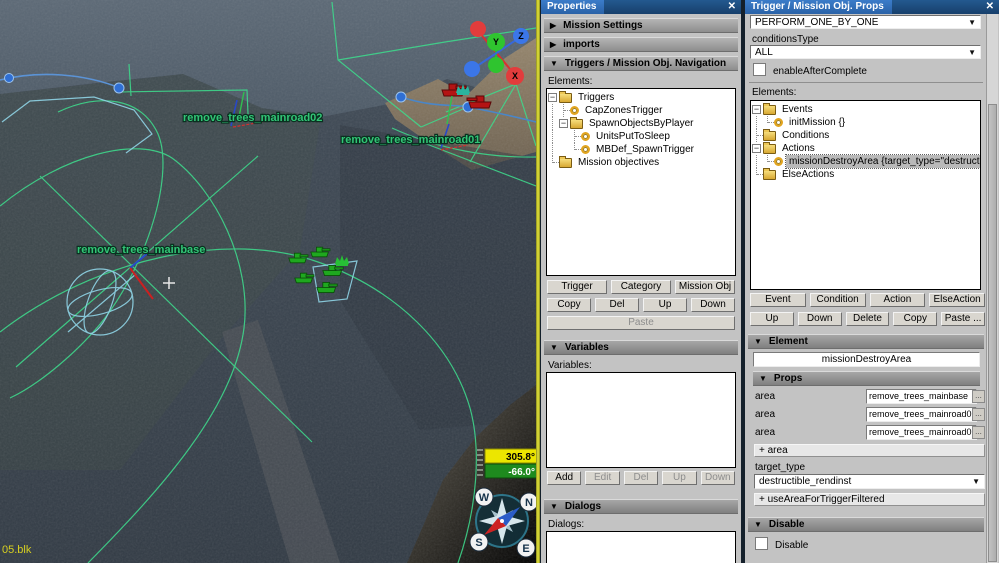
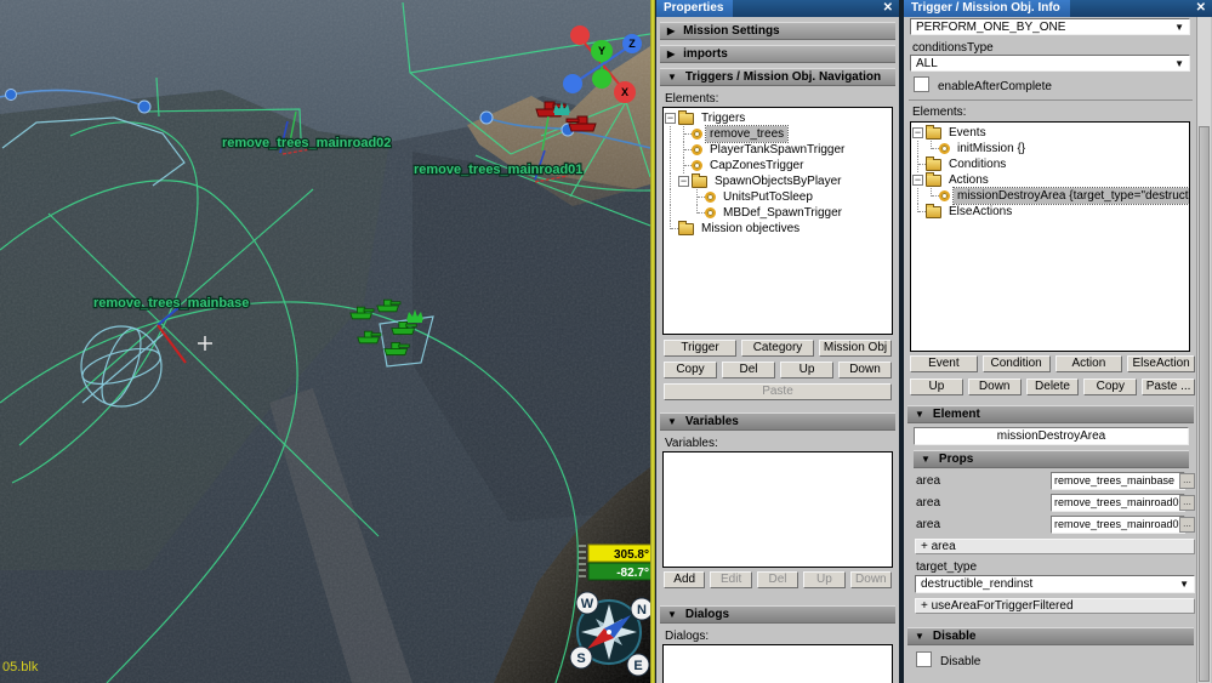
  remove_trees_mainroad02
  remove_trees_mainroad01
  remove_trees_mainbase
  Y
  Z
  X
  305.8°
- -66.0°
+ -82.7°
  W
  N
  S
  E
  05.blk
  Properties
  ✕
  ▶
  Mission Settings
  ▶
  imports
  ▼
  Triggers / Mission Obj. Navigation
  Elements:
  −
  Triggers
+ remove_trees
+ PlayerTankSpawnTrigger
  CapZonesTrigger
  −
  SpawnObjectsByPlayer
  UnitsPutToSleep
  MBDef_SpawnTrigger
  Mission objectives
  Trigger
  Category
  Mission Obj
  Copy
  Del
  Up
  Down
  Paste
  ▼
  Variables
  Variables:
  Add
  Edit
  Del
  Up
  Down
  ▼
  Dialogs
  Dialogs:
- Trigger / Mission Obj. Props
+ Trigger / Mission Obj. Info
  ✕
  PERFORM_ONE_BY_ONE
  ▼
  conditionsType
  ALL
  ▼
  enableAfterComplete
  Elements:
  −
  Events
  initMission {}
  Conditions
  −
  Actions
  missionDestroyArea {target_type="destruct
  ElseActions
  Event
  Condition
  Action
  ElseAction
  Up
  Down
  Delete
  Copy
  Paste ...
  ▼
  Element
  missionDestroyArea
  ▼
  Props
  area
  remove_trees_mainbase
  ...
  area
  remove_trees_mainroad0
  ...
  area
  remove_trees_mainroad0
  ...
  + area
  target_type
  destructible_rendinst
  ▼
  + useAreaForTriggerFiltered
  ▼
  Disable
  Disable
